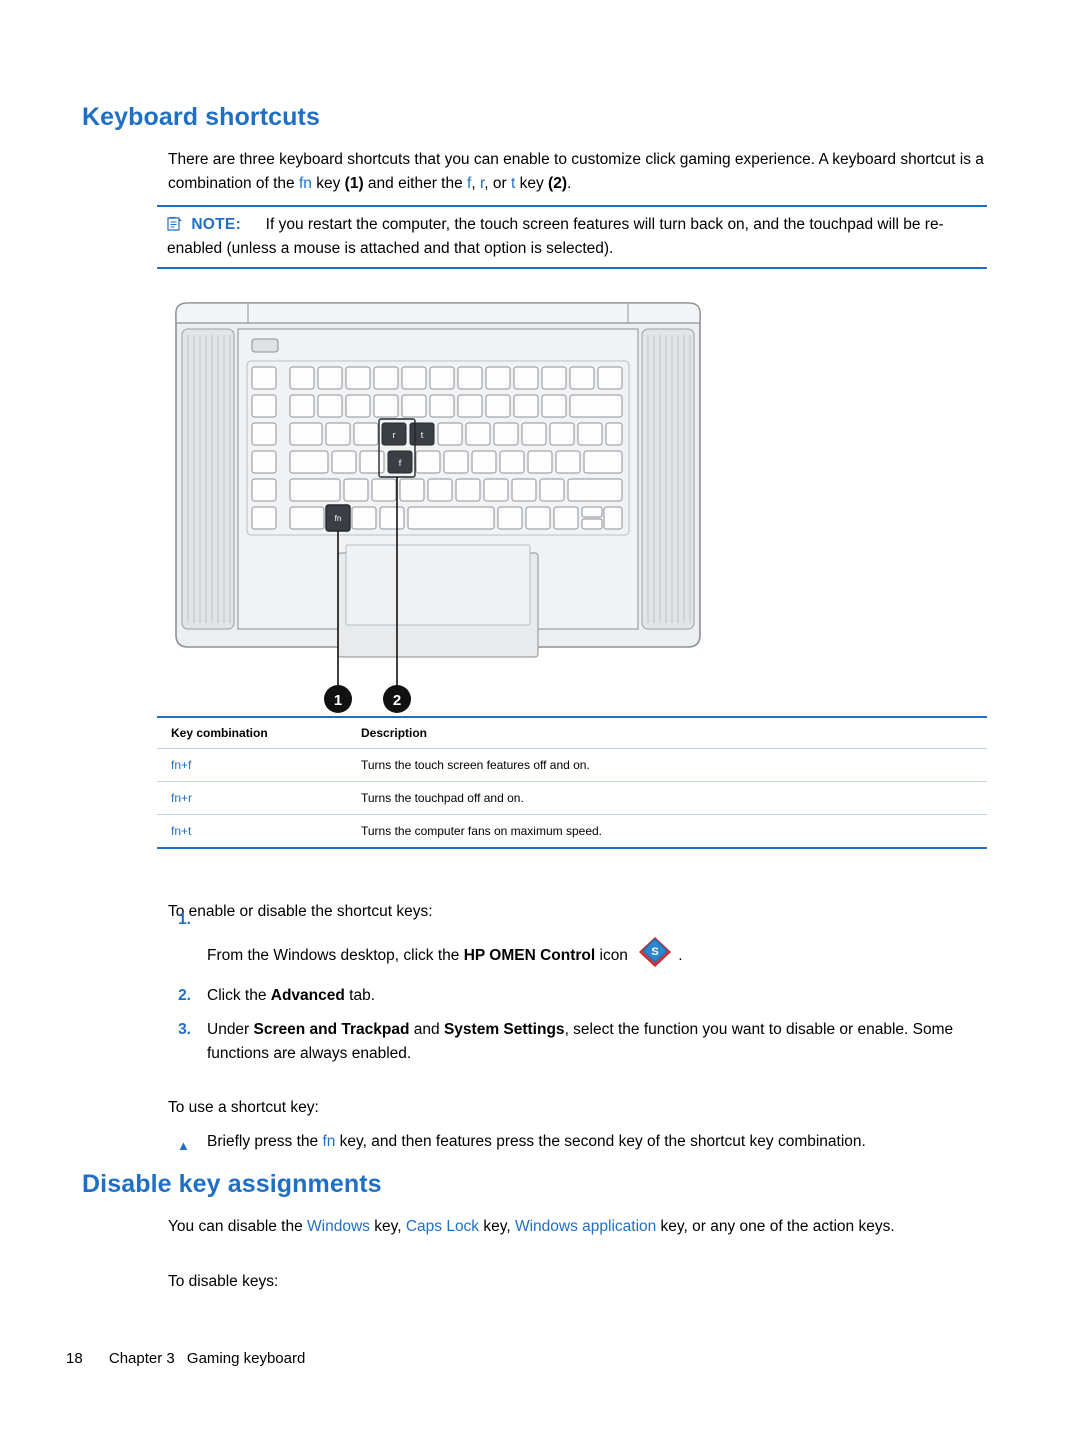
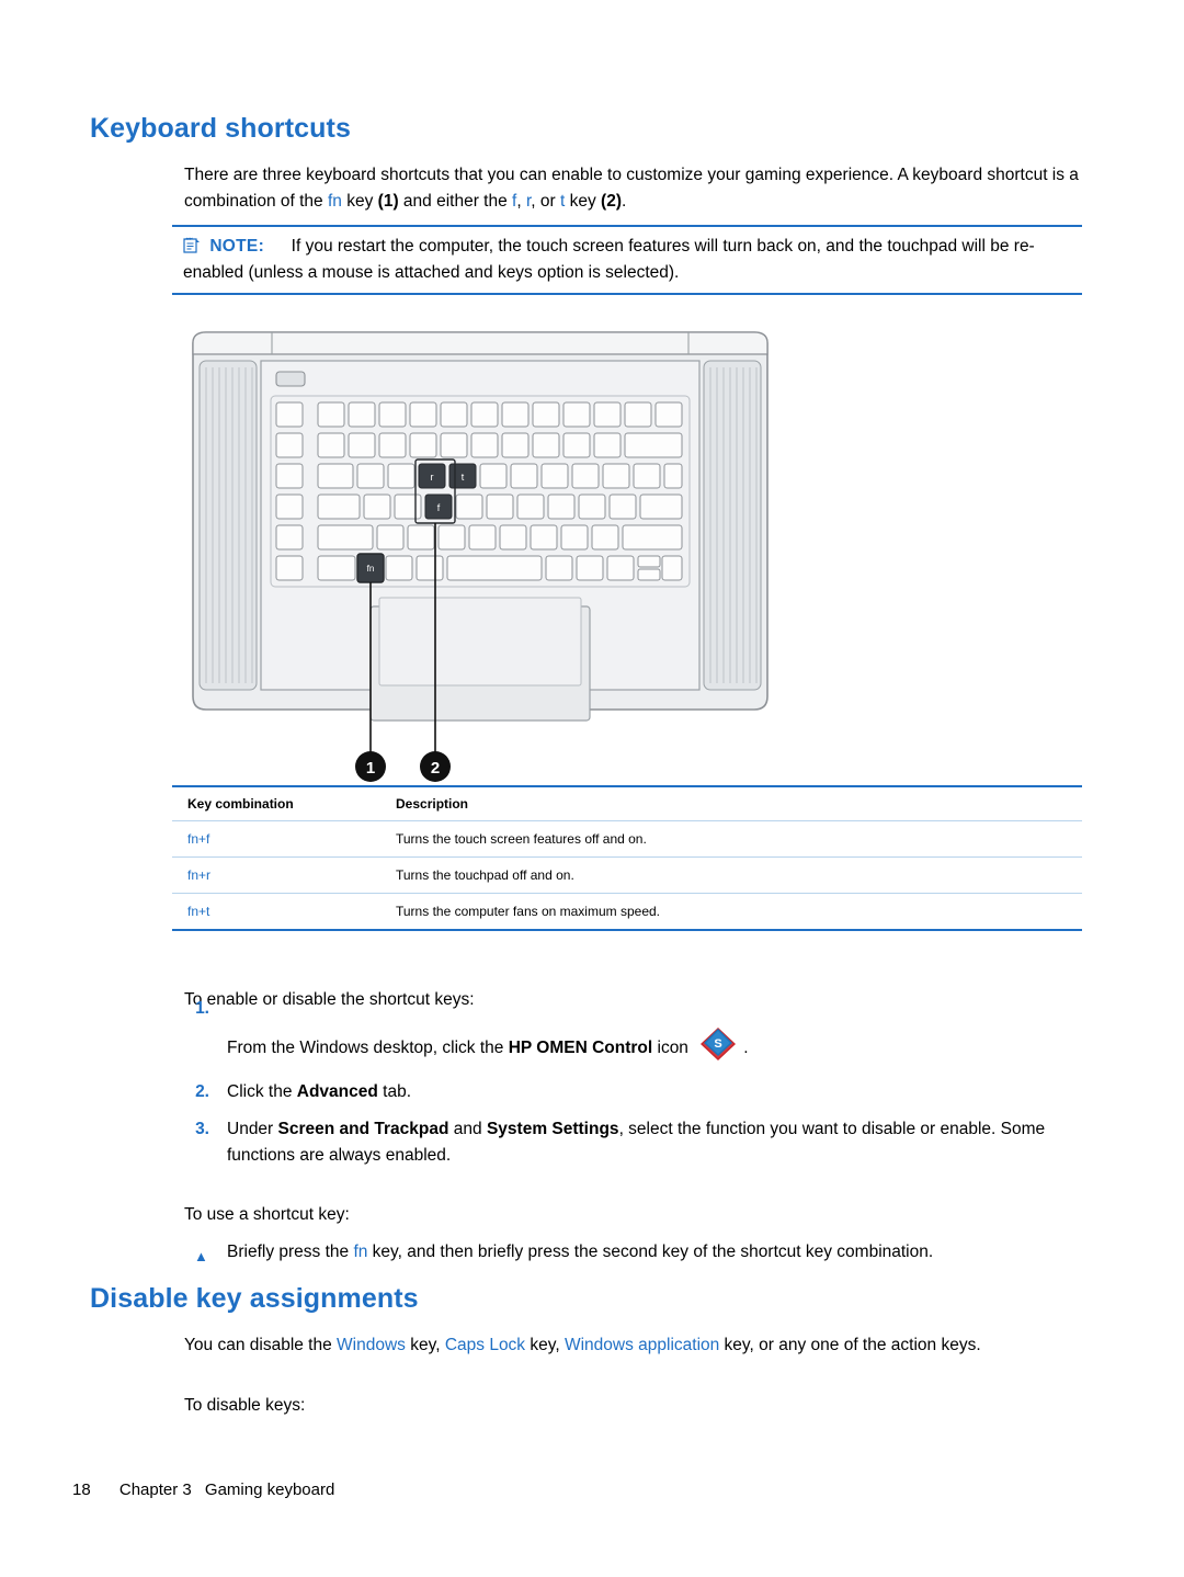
  Keyboard shortcuts
- There are three keyboard shortcuts that you can enable to customize click gaming experience. A keyboard shortcut is a combination of the fn key (1) and either the f, r, or t key (2).
+ There are three keyboard shortcuts that you can enable to customize your gaming experience. A keyboard shortcut is a combination of the fn key (1) and either the f, r, or t key (2).
- NOTE: If you restart the computer, the touch screen features will turn back on, and the touchpad will be re-enabled (unless a mouse is attached and that option is selected).
+ NOTE: If you restart the computer, the touch screen features will turn back on, and the touchpad will be re-enabled (unless a mouse is attached and keys option is selected).
  r
  t
  f
  fn
  1
  2
  Key combination	Description
  fn+f	Turns the touch screen features off and on.
  fn+r	Turns the touchpad off and on.
  fn+t	Turns the computer fans on maximum speed.
  To enable or disable the shortcut keys:
  1.
  From the Windows desktop, click the HP OMEN Control icon
  S
  .
  2.
  Click the Advanced tab.
  3.
  Under Screen and Trackpad and System Settings, select the function you want to disable or enable. Some functions are always enabled.
  To use a shortcut key:
  ▲
- Briefly press the fn key, and then features press the second key of the shortcut key combination.
+ Briefly press the fn key, and then briefly press the second key of the shortcut key combination.
  Disable key assignments
  You can disable the Windows key, Caps Lock key, Windows application key, or any one of the action keys.
  To disable keys:
  18 Chapter 3 Gaming keyboard
